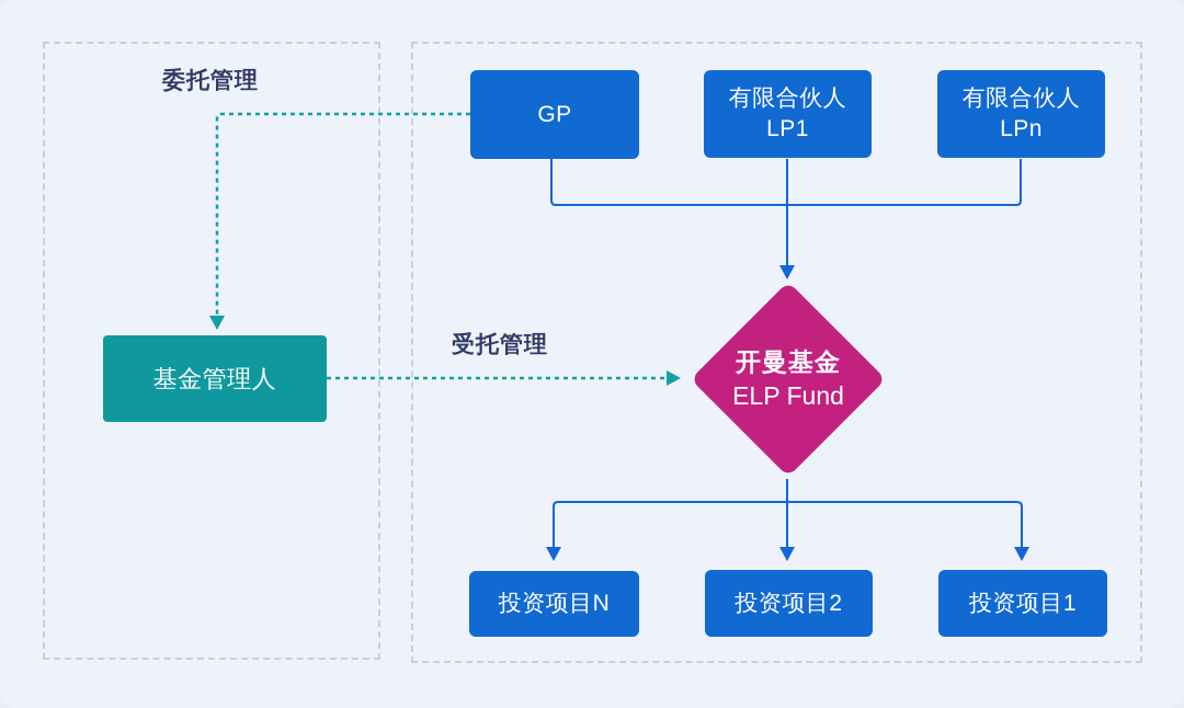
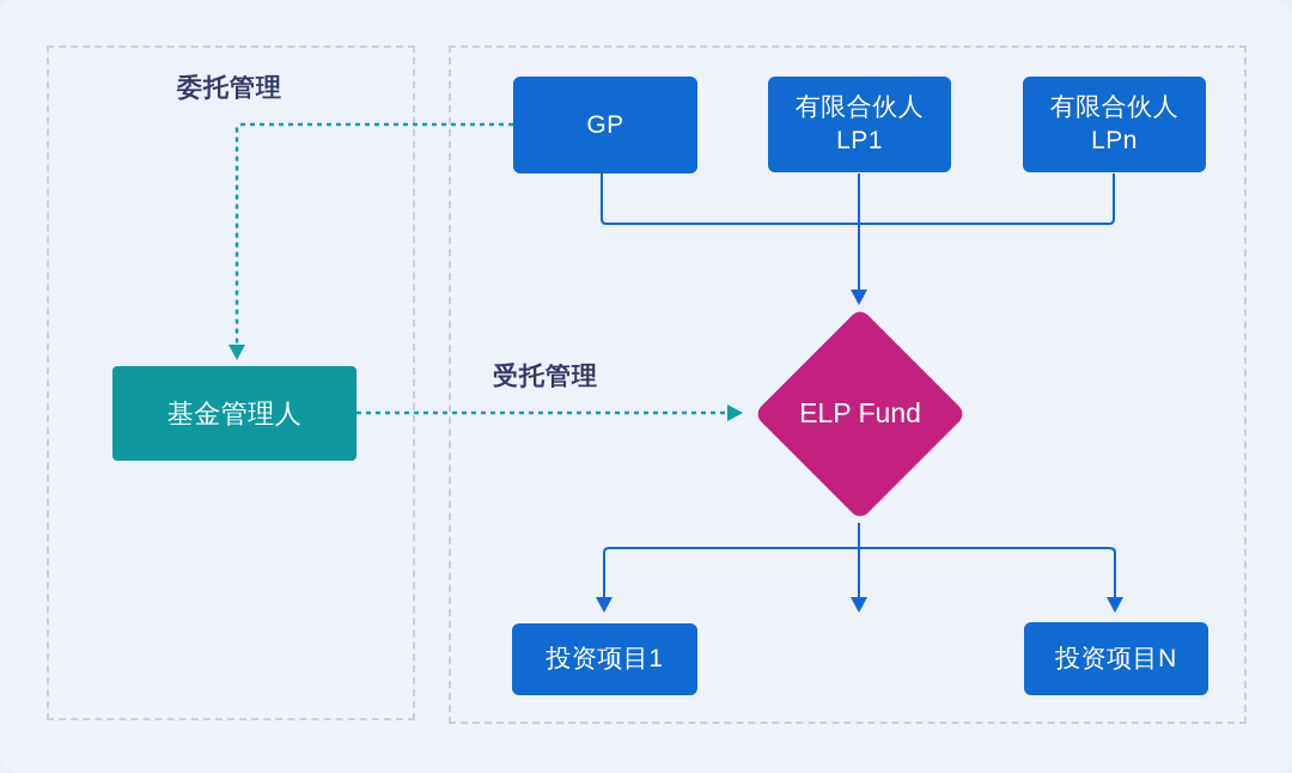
  委托管理
  受托管理
  GP
  有限合伙人
  LP1
  有限合伙人
  LPn
  基金管理人
- 开曼基金
  ELP Fund
- 投资项目N
+ 投资项目1
- 投资项目2
- 投资项目1
+ 投资项目N
